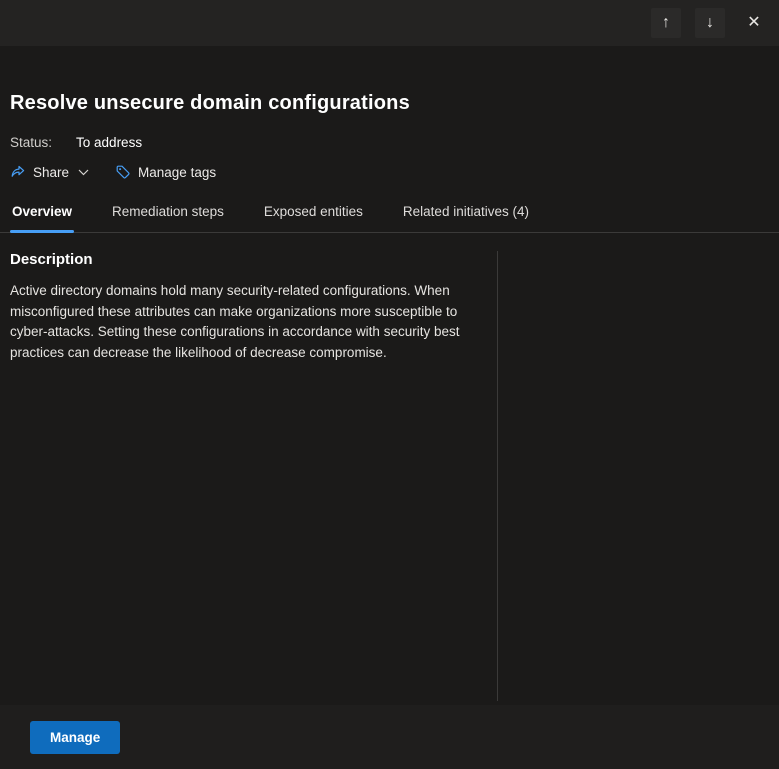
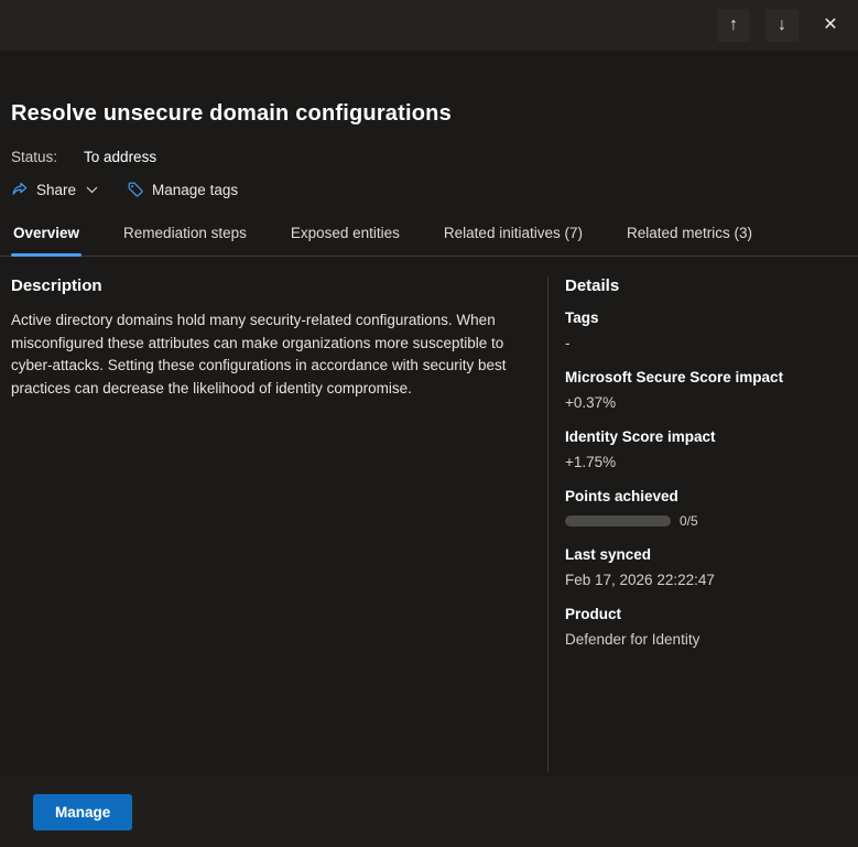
  ↑
  ↓
  ✕
  Resolve unsecure domain configurations
  Status:
  To address
  Share
  Manage tags
  Overview
  Remediation steps
  Exposed entities
- Related initiatives (4)
+ Related initiatives (7)
+ Related metrics (3)
  Description
- Active directory domains hold many security-related configurations. When misconfigured these attributes can make organizations more susceptible to cyber-attacks. Setting these configurations in accordance with security best practices can decrease the likelihood of decrease compromise.
+ Active directory domains hold many security-related configurations. When misconfigured these attributes can make organizations more susceptible to cyber-attacks. Setting these configurations in accordance with security best practices can decrease the likelihood of identity compromise.
+ Details
+ Tags
+ -
+ Microsoft Secure Score impact
+ +0.37%
+ Identity Score impact
+ +1.75%
+ Points achieved
+ 0/5
+ Last synced
+ Feb 17, 2026 22:22:47
+ Product
+ Defender for Identity
  Manage
